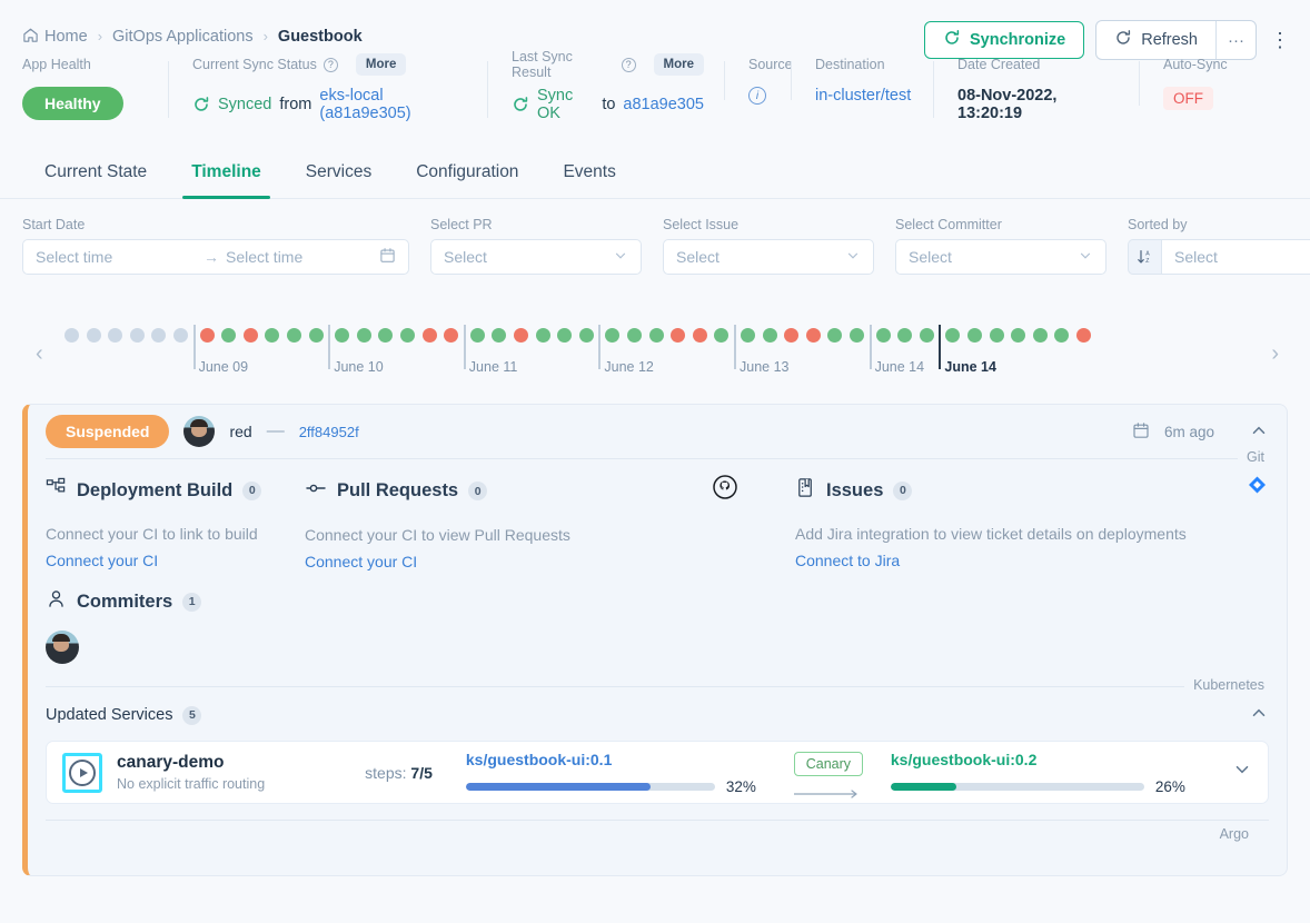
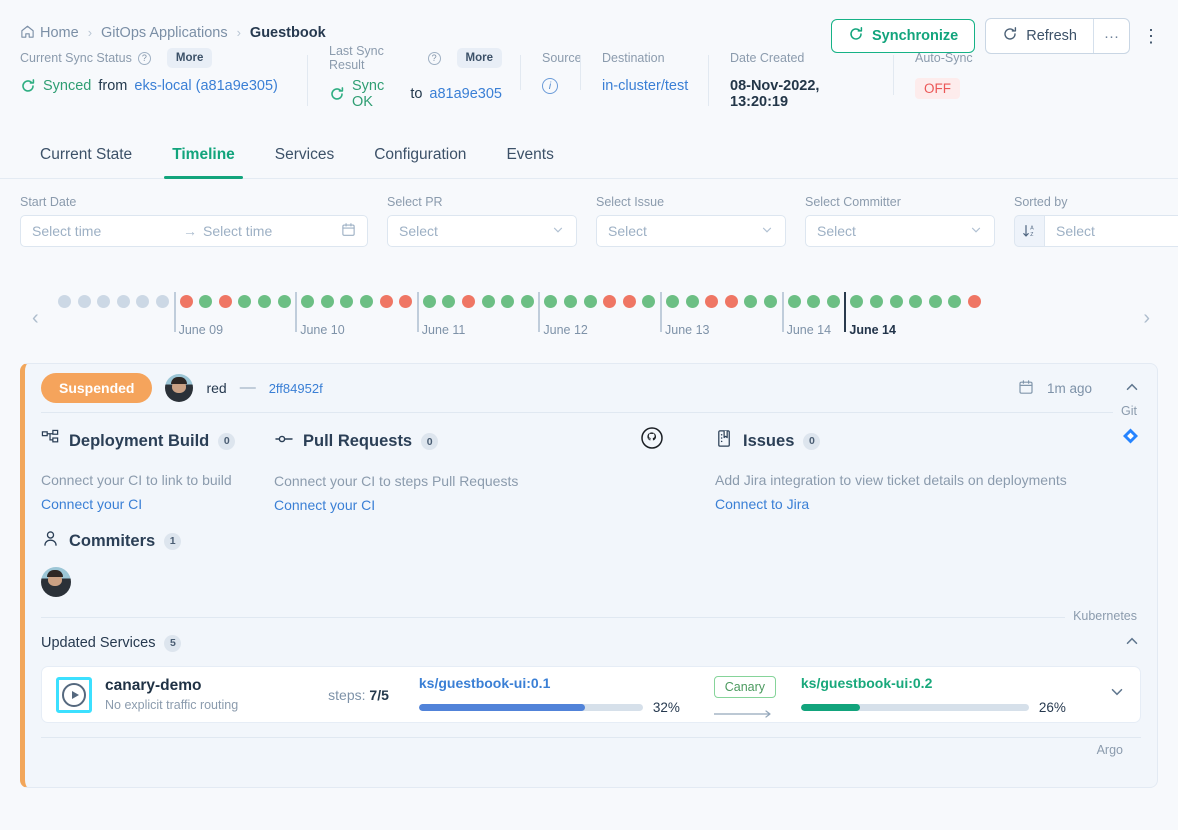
  Home
  ›
  GitOps Applications
  ›
  Guestbook
  Synchronize
  Refresh
  ···
  ⋮
- App Health
- Healthy
  Current Sync Status
  ?
  More
  Synced
  from
  eks-local (a81a9e305)
  Last Sync Result
  ?
  More
  Sync OK
  to
  a81a9e305
  Source
  i
  Destination
  in-cluster/test
  Date Created
  08-Nov-2022, 13:20:19
  Auto-Sync
  OFF
  Current State
  Timeline
  Services
  Configuration
  Events
  Start Date
  Select time
  →
  Select time
  Select PR
  Select
  Select Issue
  Select
  Select Committer
  Select
  Sorted by
  Select
  ‹
  ›
  June 09
  June 10
  June 11
  June 12
  June 13
  June 14
  June 14
  Suspended
  red
  —
  2ff84952f
- 6m ago
+ 1m ago
  Git
  Deployment Build
  0
  Connect your CI to link to build
  Connect your CI
  Pull Requests
  0
- Connect your CI to view Pull Requests
+ Connect your CI to steps Pull Requests
  Connect your CI
  Issues
  0
  Add Jira integration to view ticket details on deployments
  Connect to Jira
  Commiters
  1
  Kubernetes
  Updated Services
  5
  canary-demo
  No explicit traffic routing
  steps: 7/5
  ks/guestbook-ui:0.1
  32%
  Canary
  ks/guestbook-ui:0.2
  26%
  Argo
